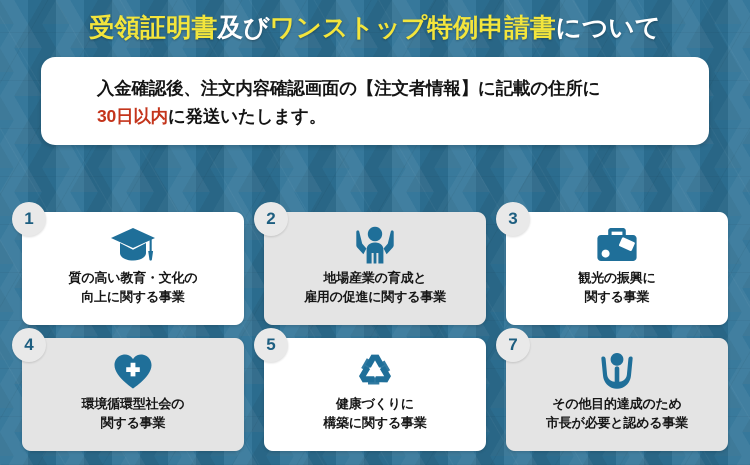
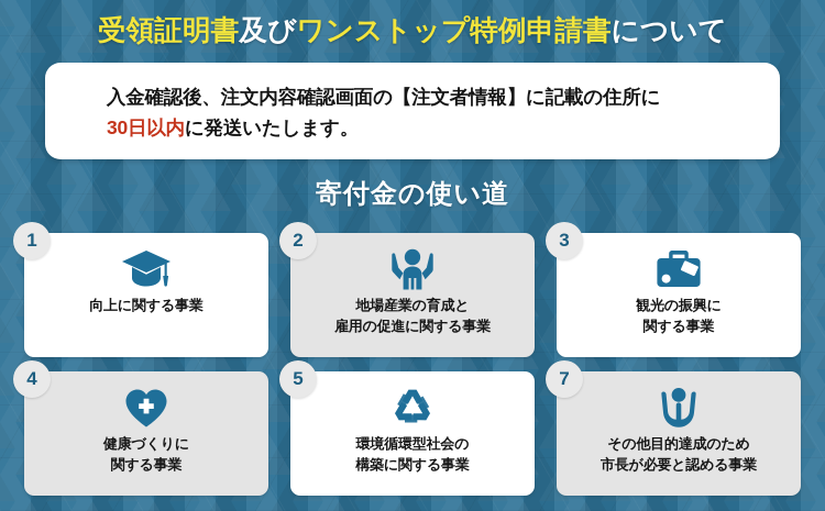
  受領証明書及びワンストップ特例申請書について
  入金確認後、注文内容確認画面の【注文者情報】に記載の住所に
  30日以内に発送いたします。
+ 寄付金の使い道
  1
- 質の高い教育・文化の
  向上に関する事業
  2
  地場産業の育成と
  雇用の促進に関する事業
  3
  観光の振興に
  関する事業
  4
- 環境循環型社会の
+ 健康づくりに
  関する事業
  5
- 健康づくりに
+ 環境循環型社会の
  構築に関する事業
  7
  その他目的達成のため
  市長が必要と認める事業
